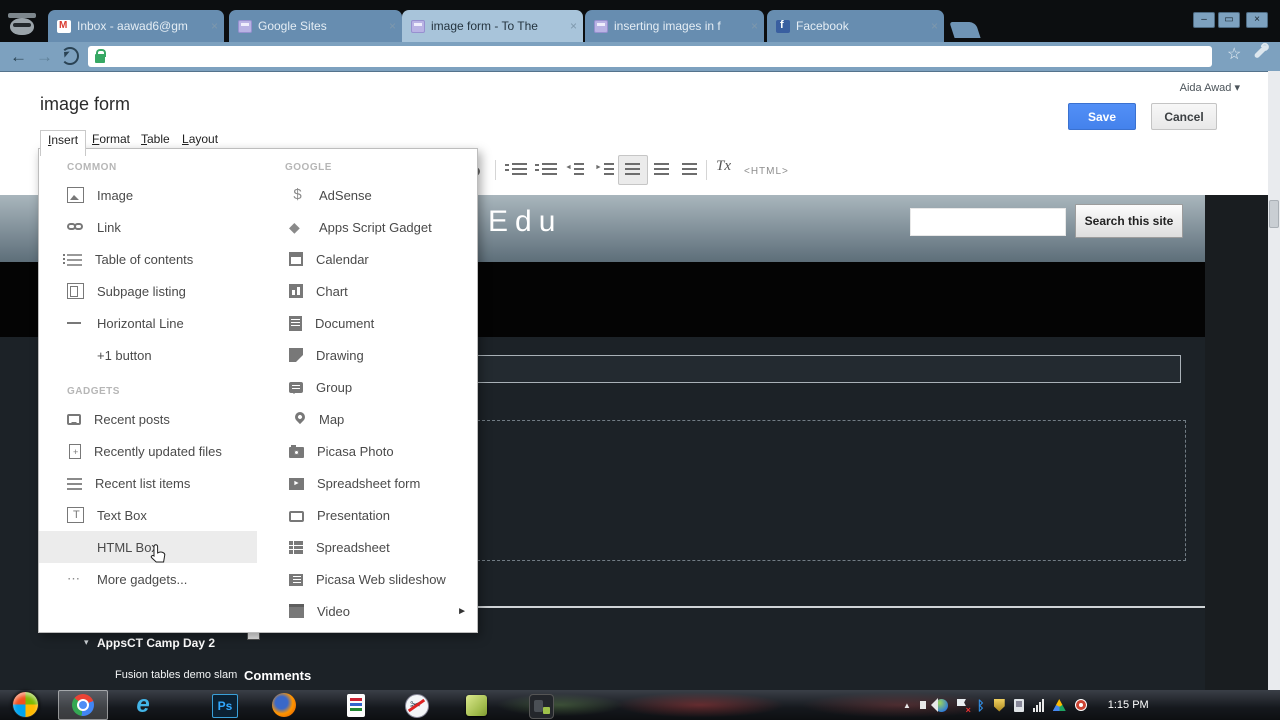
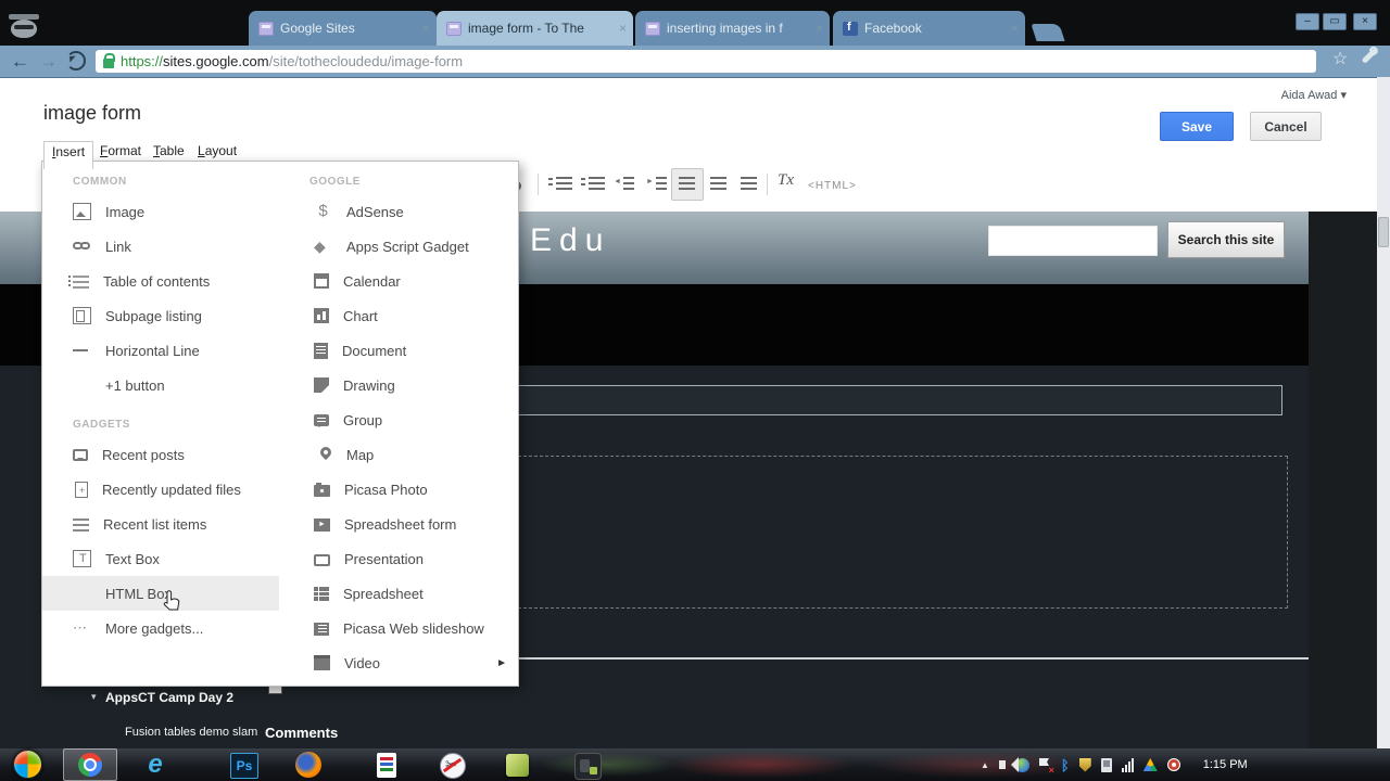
- Inbox - aawad6@gm
  Google Sites
  image form - To The
  ×
  inserting images in f
  Facebook
  –
  ▭
  ×
  ←
  →
+ https://sites.google.com/site/tothecloudedu/image-form
  ☆
  image form
  Aida Awad ▾
  Save
  Cancel
  Insert
  Format
  Table
  Layout
  Tx
  <HTML>
  Edu
  Search this site
  ▾
  AppsCT Camp Day 2
  Fusion tables demo slam
  Comments
  COMMON
  Image
  Link
  Table of contents
  Subpage listing
  Horizontal Line
  +1 button
  GADGETS
  Recent posts
  Recently updated files
  Recent list items
  Text Box
  HTML Bo
  ⋯
  More gadgets...
  GOOGLE
  $
  AdSense
  ◆
  Apps Script Gadget
  Calendar
  Chart
  Document
  Drawing
  Group
  Map
  Picasa Photo
  Spreadsheet form
  Presentation
  Spreadsheet
  Picasa Web slideshow
  Video
  ►
  e
  Ps
  ▲
  ᛒ
  1:15 PM
